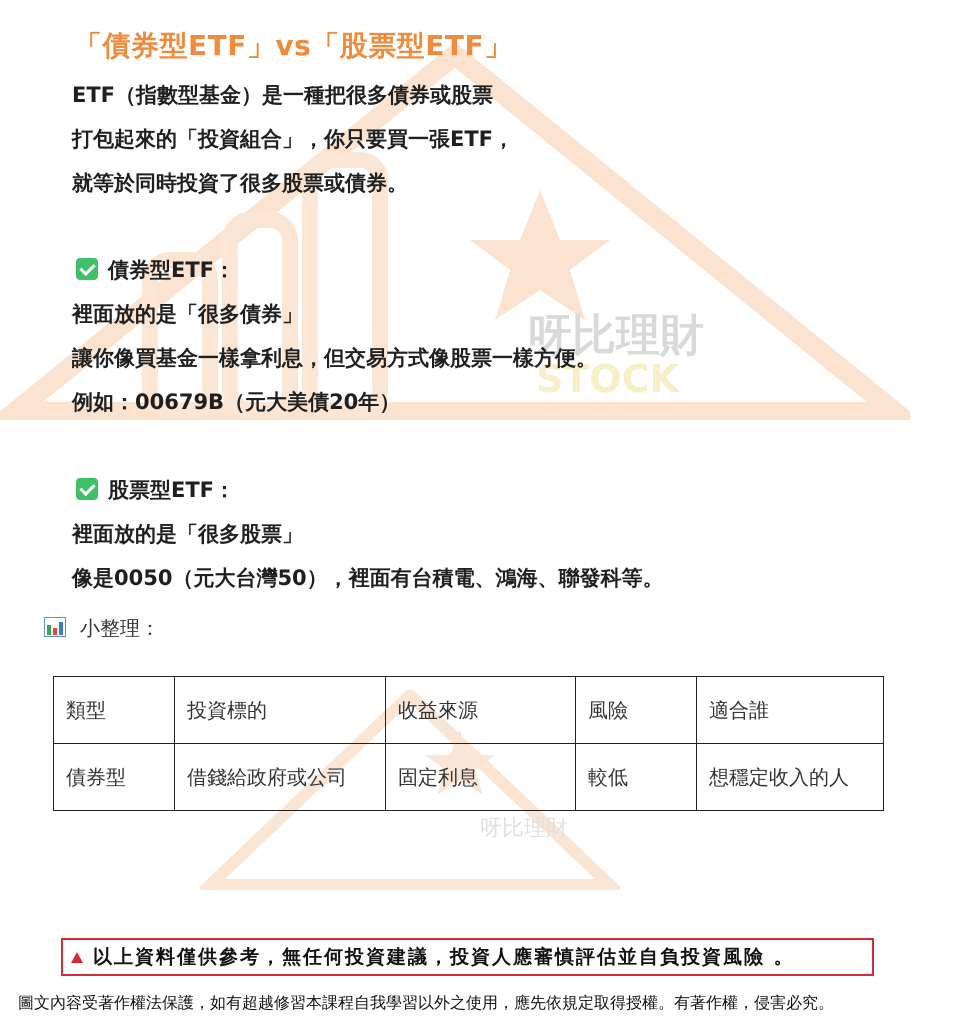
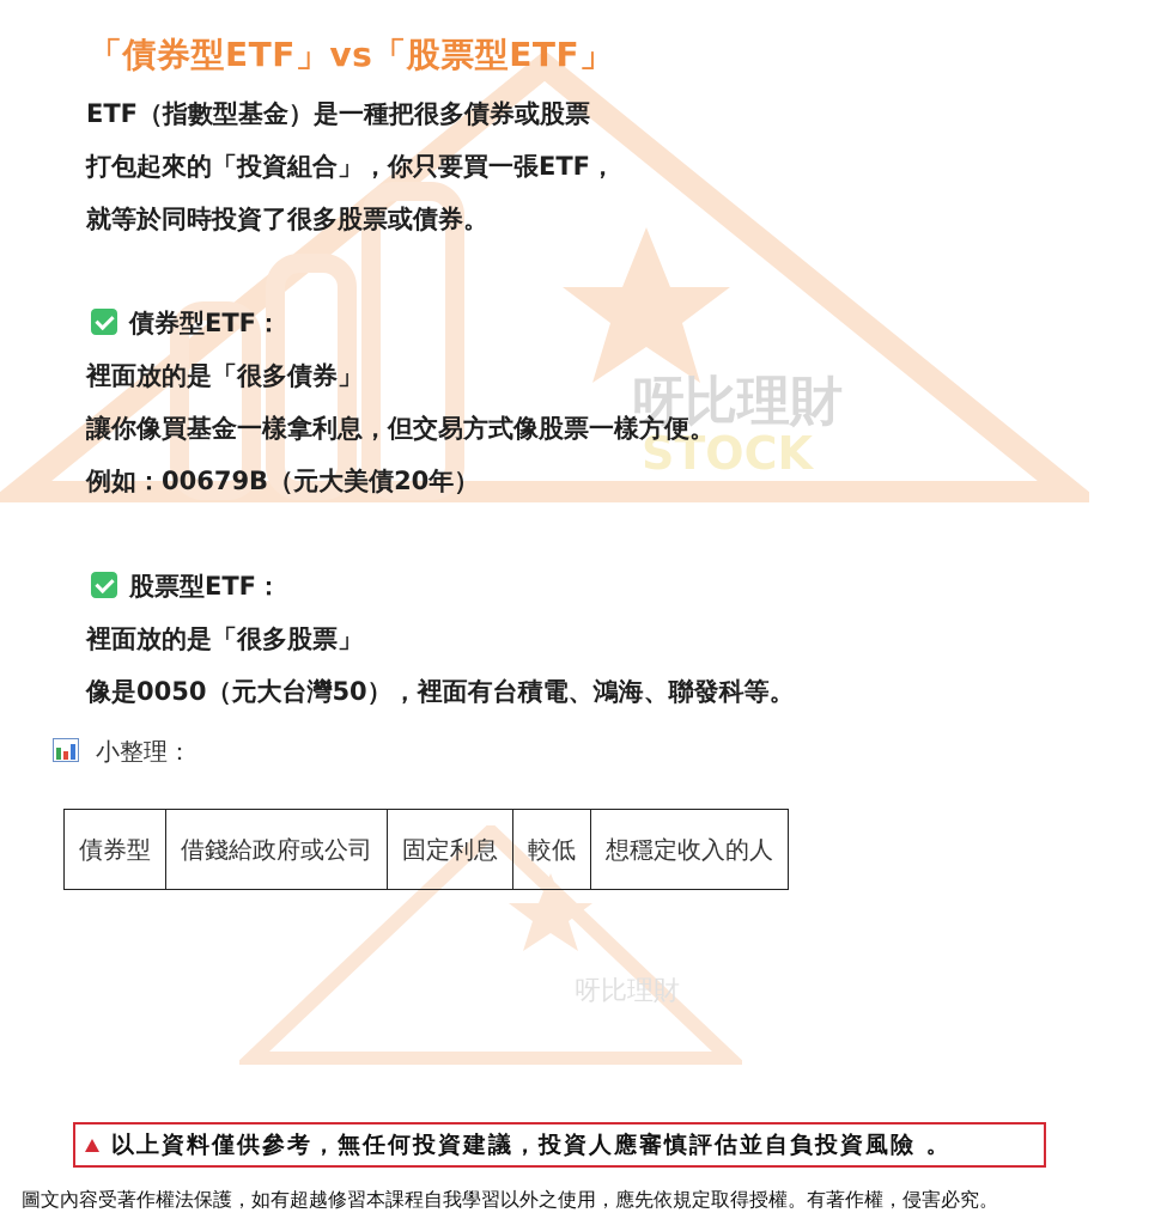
  呀比理財
  STOCK
  呀比理財
  「債券型ETF」vs「股票型ETF」
  ETF（指數型基金）是一種把很多債券或股票
  打包起來的「投資組合」，你只要買一張ETF，
  就等於同時投資了很多股票或債券。
  債券型ETF：
  裡面放的是「很多債券」
  讓你像買基金一樣拿利息，但交易方式像股票一樣方便。
  例如：00679B（元大美債20年）
  股票型ETF：
  裡面放的是「很多股票」
  像是0050（元大台灣50），裡面有台積電、鴻海、聯發科等。
  小整理：
- 類型	投資標的	收益來源	風險	適合誰
  債券型	借錢給政府或公司	固定利息	較低	想穩定收入的人
  以上資料僅供參考，無任何投資建議，投資人應審慎評估並自負投資風險 。
  圖文內容受著作權法保護，如有超越修習本課程自我學習以外之使用，應先依規定取得授權。有著作權，侵害必究。
